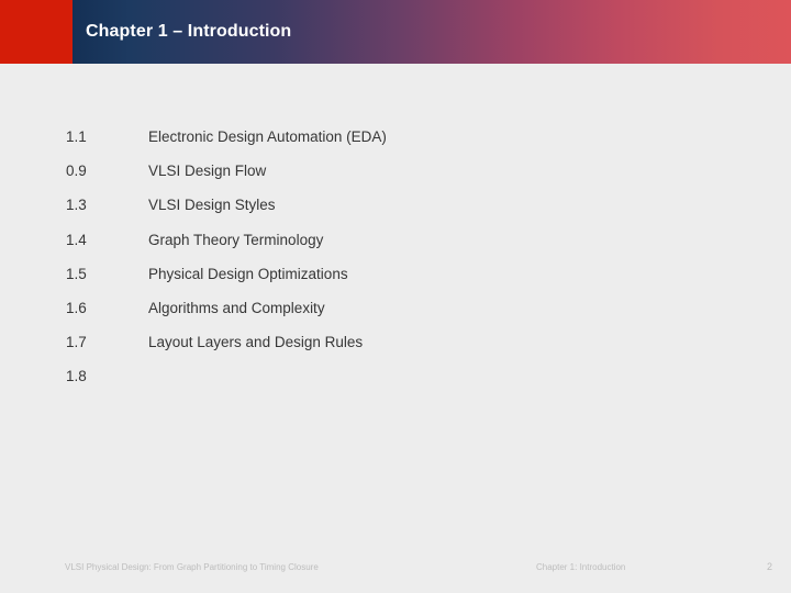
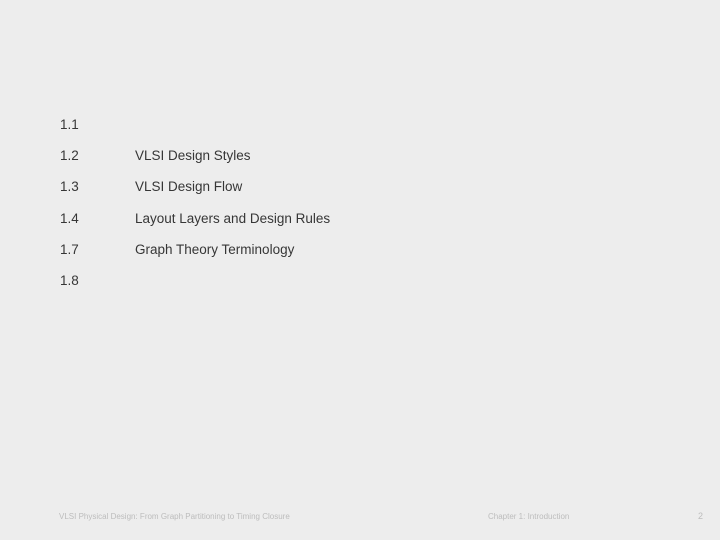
- Chapter 1 – Introduction
  1.1
- Electronic Design Automation (EDA)
- 0.9
+ 1.2
- VLSI Design Flow
+ VLSI Design Styles
  1.3
- VLSI Design Styles
+ VLSI Design Flow
  1.4
- Graph Theory Terminology
+ Layout Layers and Design Rules
- 1.5
- Physical Design Optimizations
- 1.6
- Algorithms and Complexity
  1.7
- Layout Layers and Design Rules
+ Graph Theory Terminology
  1.8
  VLSI Physical Design: From Graph Partitioning to Timing Closure
  Chapter 1: Introduction
  2
